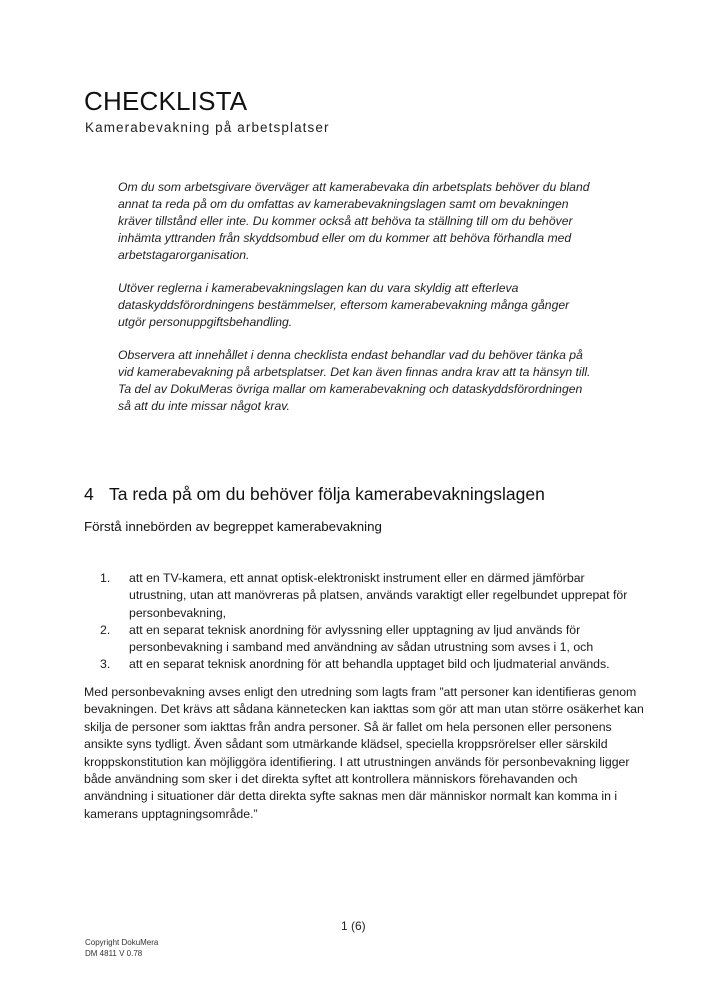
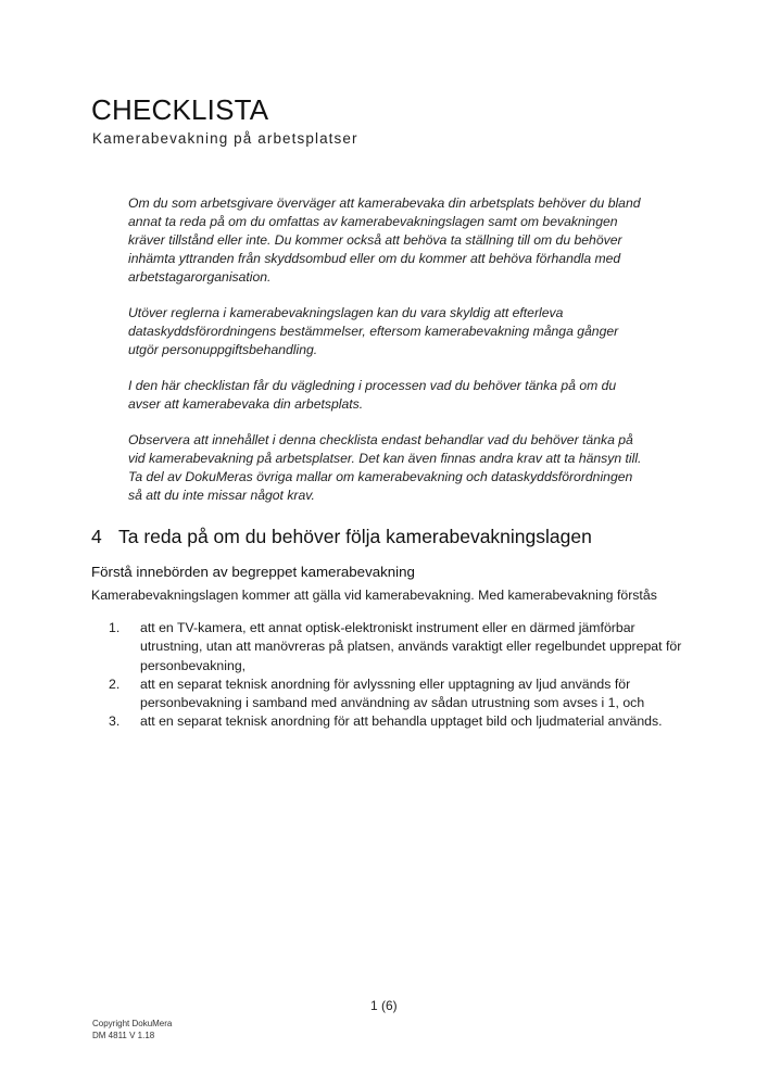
  CHECKLISTA
  Kamerabevakning på arbetsplatser
  Om du som arbetsgivare överväger att kamerabevaka din arbetsplats behöver du bland annat ta reda på om du omfattas av kamerabevakningslagen samt om bevakningen kräver tillstånd eller inte. Du kommer också att behöva ta ställning till om du behöver inhämta yttranden från skyddsombud eller om du kommer att behöva förhandla med arbetstagarorganisation.
  Utöver reglerna i kamerabevakningslagen kan du vara skyldig att efterleva dataskyddsförordningens bestämmelser, eftersom kamerabevakning många gånger utgör personuppgiftsbehandling.
+ I den här checklistan får du vägledning i processen vad du behöver tänka på om du avser att kamerabevaka din arbetsplats.
  Observera att innehållet i denna checklista endast behandlar vad du behöver tänka på vid kamerabevakning på arbetsplatser. Det kan även finnas andra krav att ta hänsyn till. Ta del av DokuMeras övriga mallar om kamerabevakning och dataskyddsförordningen så att du inte missar något krav.
  4
  Ta reda på om du behöver följa kamerabevakningslagen
  Förstå innebörden av begreppet kamerabevakning
+ Kamerabevakningslagen kommer att gälla vid kamerabevakning. Med kamerabevakning förstås
  1.
  att en TV-kamera, ett annat optisk-elektroniskt instrument eller en därmed jämförbar utrustning, utan att manövreras på platsen, används varaktigt eller regelbundet upprepat för personbevakning,
  2.
  att en separat teknisk anordning för avlyssning eller upptagning av ljud används för personbevakning i samband med användning av sådan utrustning som avses i 1, och
  3.
  att en separat teknisk anordning för att behandla upptaget bild och ljudmaterial används.
- Med personbevakning avses enligt den utredning som lagts fram ”att personer kan identifieras genom bevakningen. Det krävs att sådana kännetecken kan iakttas som gör att man utan större osäkerhet kan skilja de personer som iakttas från andra personer. Så är fallet om hela personen eller personens ansikte syns tydligt. Även sådant som utmärkande klädsel, speciella kroppsrörelser eller särskild kroppskonstitution kan möjliggöra identifiering. I att utrustningen används för personbevakning ligger både användning som sker i det direkta syftet att kontrollera människors förehavanden och användning i situationer där detta direkta syfte saknas men där människor normalt kan komma in i kamerans upptagningsområde.”
  1 (6)
  Copyright DokuMera
- DM 4811 V 0.78
+ DM 4811 V 1.18
